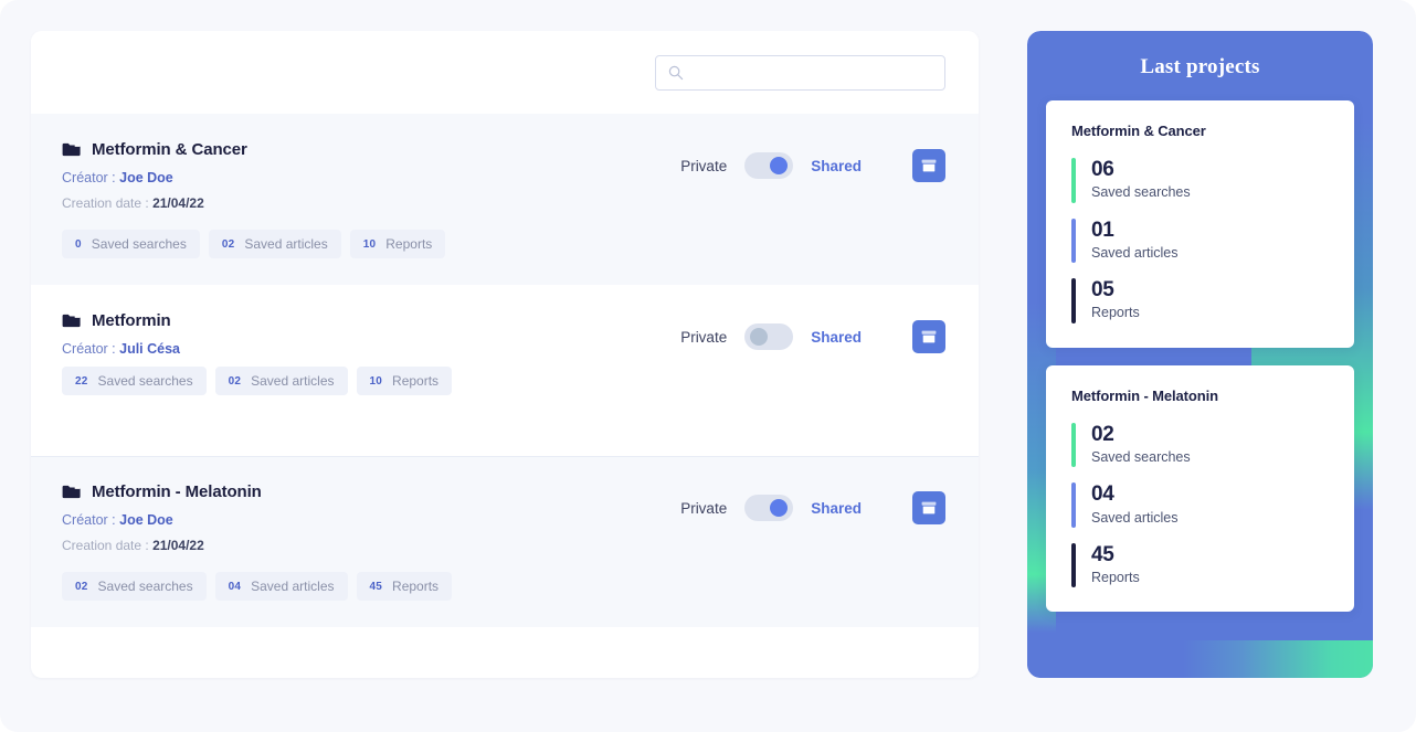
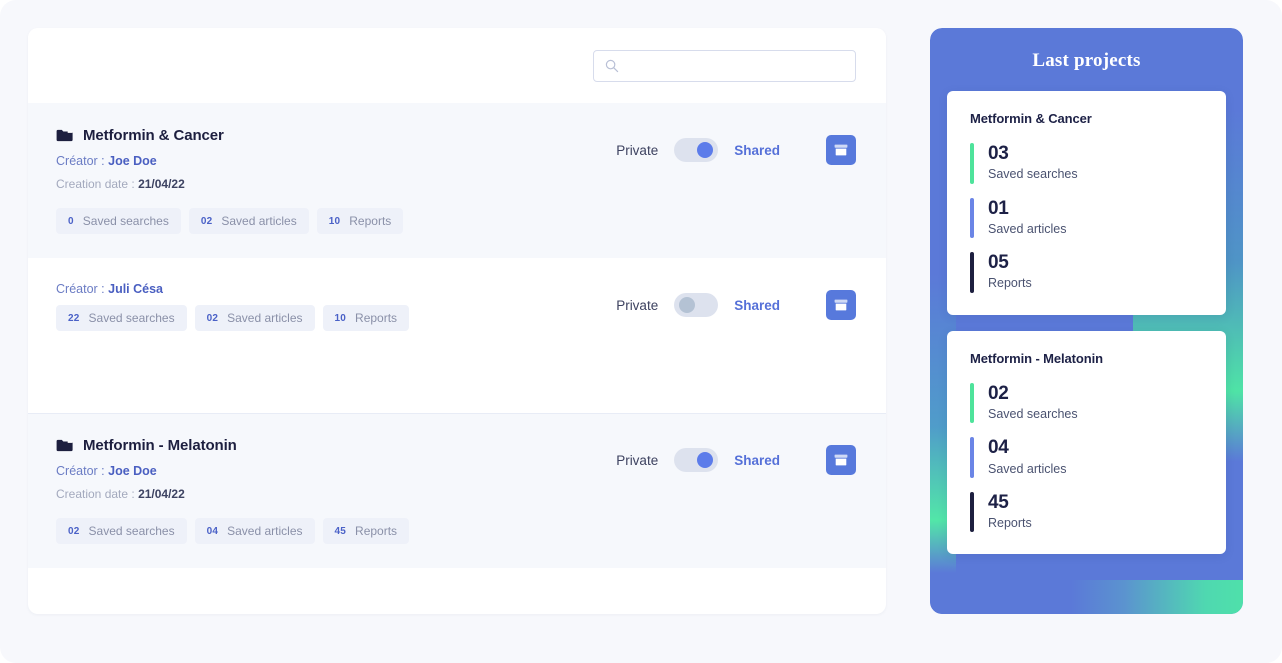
  Metformin & Cancer
  Créator : Joe Doe
  Creation date : 21/04/22
  0
  Saved searches
  02
  Saved articles
  10
  Reports
  Private
  Shared
- Metformin
  Créator : Juli Césa
  22
  Saved searches
  02
  Saved articles
  10
  Reports
  Private
  Shared
  Metformin - Melatonin
  Créator : Joe Doe
  Creation date : 21/04/22
  02
  Saved searches
  04
  Saved articles
  45
  Reports
  Private
  Shared
  Last projects
  Metformin & Cancer
- 06
+ 03
  Saved searches
  01
  Saved articles
  05
  Reports
  Metformin - Melatonin
  02
  Saved searches
  04
  Saved articles
  45
  Reports
